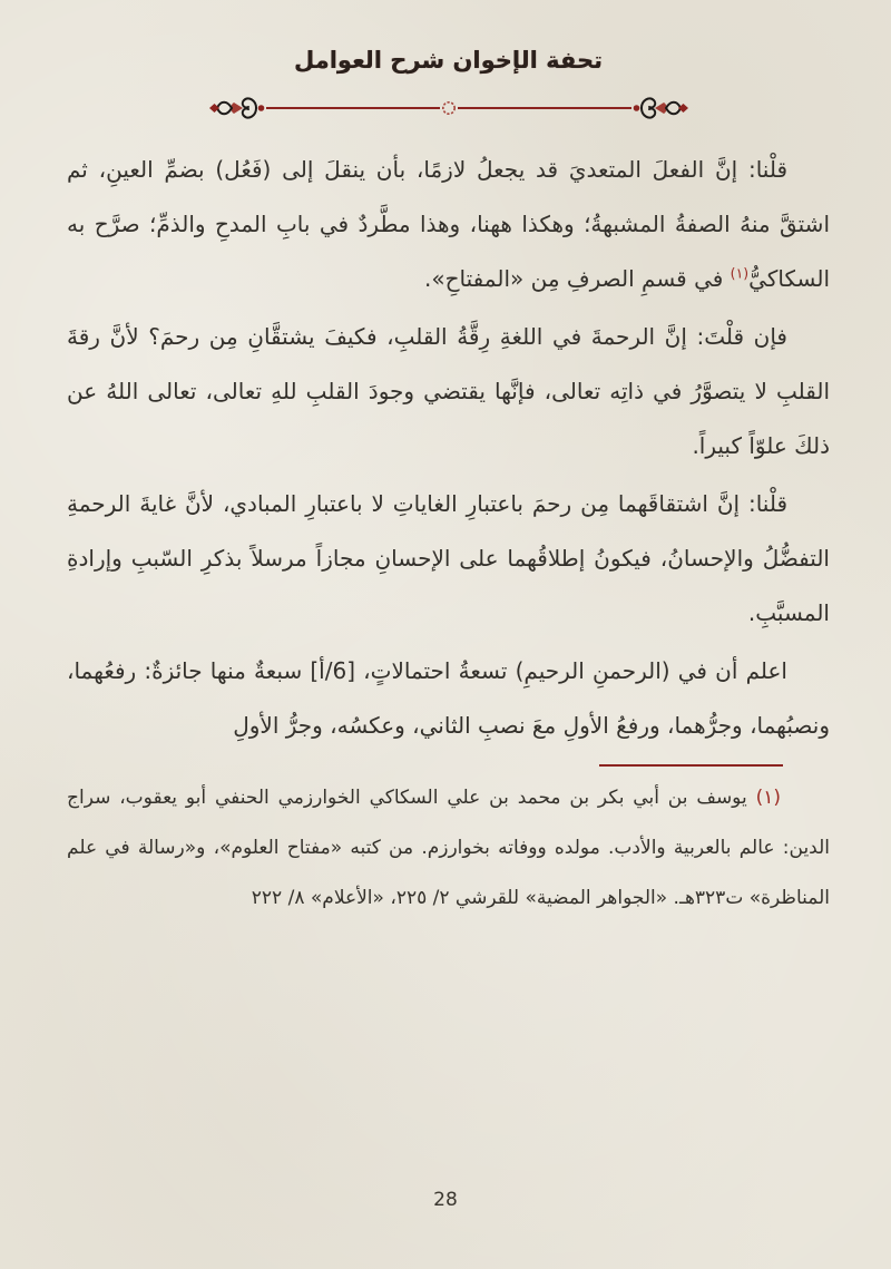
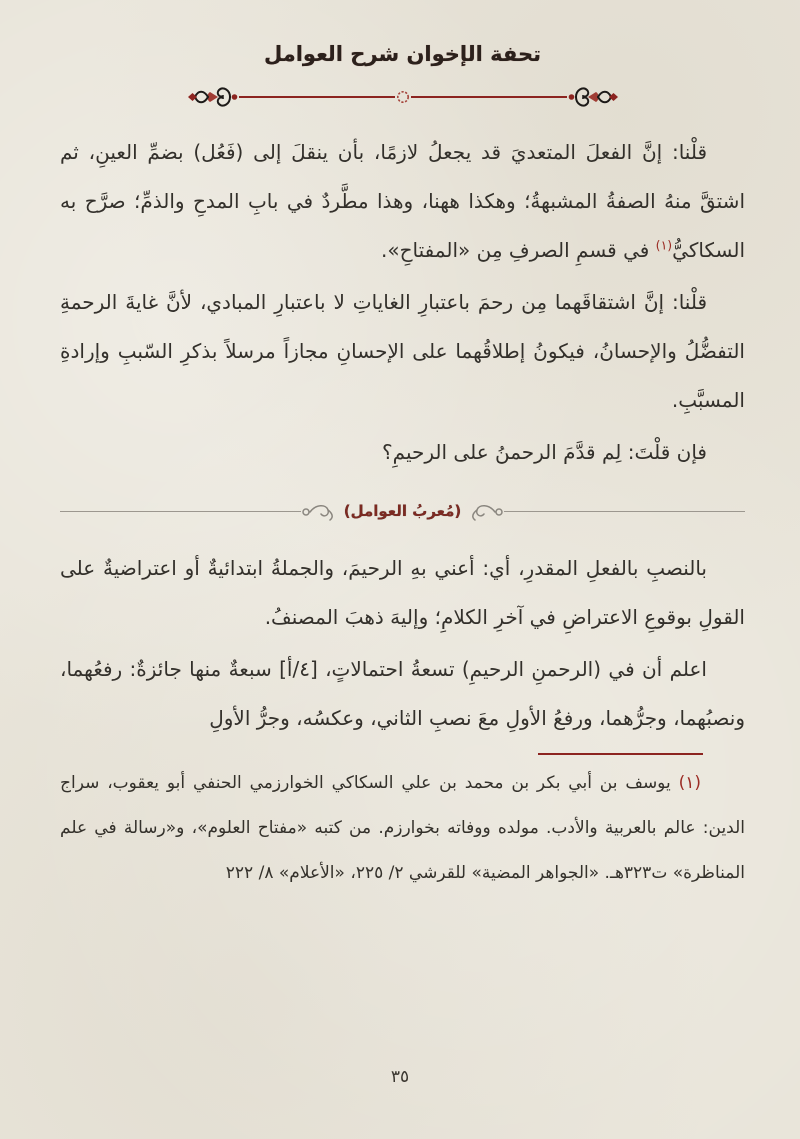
  تحفة الإخوان شرح العوامل
  قلْنا: إنَّ الفعلَ المتعديَ قد يجعلُ لازمًا، بأن ينقلَ إلى (فَعُل) بضمِّ العينِ، ثم اشتقَّ منهُ الصفةُ المشبهةُ؛ وهكذا ههنا، وهذا مطَّردٌ في بابِ المدحِ والذمِّ؛ صرَّح به السكاكيُّ(١) في قسمِ الصرفِ مِن «المفتاحِ».
- فإن قلْتَ: إنَّ الرحمةَ في اللغةِ رِقَّةُ القلبِ، فكيفَ يشتقَّانِ مِن رحمَ؟ لأنَّ رقةَ القلبِ لا يتصوَّرُ في ذاتِه تعالى، فإنَّها يقتضي وجودَ القلبِ للهِ تعالى، تعالى اللهُ عن ذلكَ علوّاً كبيراً.
  قلْنا: إنَّ اشتقاقَهما مِن رحمَ باعتبارِ الغاياتِ لا باعتبارِ المبادي، لأنَّ غايةَ الرحمةِ التفضُّلُ والإحسانُ، فيكونُ إطلاقُهما على الإحسانِ مجازاً مرسلاً بذكرِ السّببِ وإرادةِ المسبَّبِ.
+ فإن قلْتَ: لِم قدَّمَ الرحمنُ على الرحيمِ؟
+ (مُعربُ العوامل)
+ بالنصبِ بالفعلِ المقدرِ، أي: أعني بهِ الرحيمَ، والجملةُ ابتدائيةٌ أو اعتراضيةٌ على القولِ بوقوعِ الاعتراضِ في آخرِ الكلامِ؛ وإليهَ ذهبَ المصنفُ.
- اعلم أن في (الرحمنِ الرحيمِ) تسعةُ احتمالاتٍ، [6/أ] سبعةٌ منها جائزةٌ: رفعُهما، ونصبُهما، وجرُّهما، ورفعُ الأولِ معَ نصبِ الثاني، وعكسُه، وجرُّ الأولِ
+ اعلم أن في (الرحمنِ الرحيمِ) تسعةُ احتمالاتٍ، [٤/أ] سبعةٌ منها جائزةٌ: رفعُهما، ونصبُهما، وجرُّهما، ورفعُ الأولِ معَ نصبِ الثاني، وعكسُه، وجرُّ الأولِ
  (١) يوسف بن أبي بكر بن محمد بن علي السكاكي الخوارزمي الحنفي أبو يعقوب، سراج الدين: عالم بالعربية والأدب. مولده ووفاته بخوارزم. من كتبه «مفتاح العلوم»، و«رسالة في علم المناظرة» ت٣٢٣هـ. «الجواهر المضية» للقرشي ٢/ ٢٢٥، «الأعلام» ٨/ ٢٢٢
- 28
+ ٣٥
